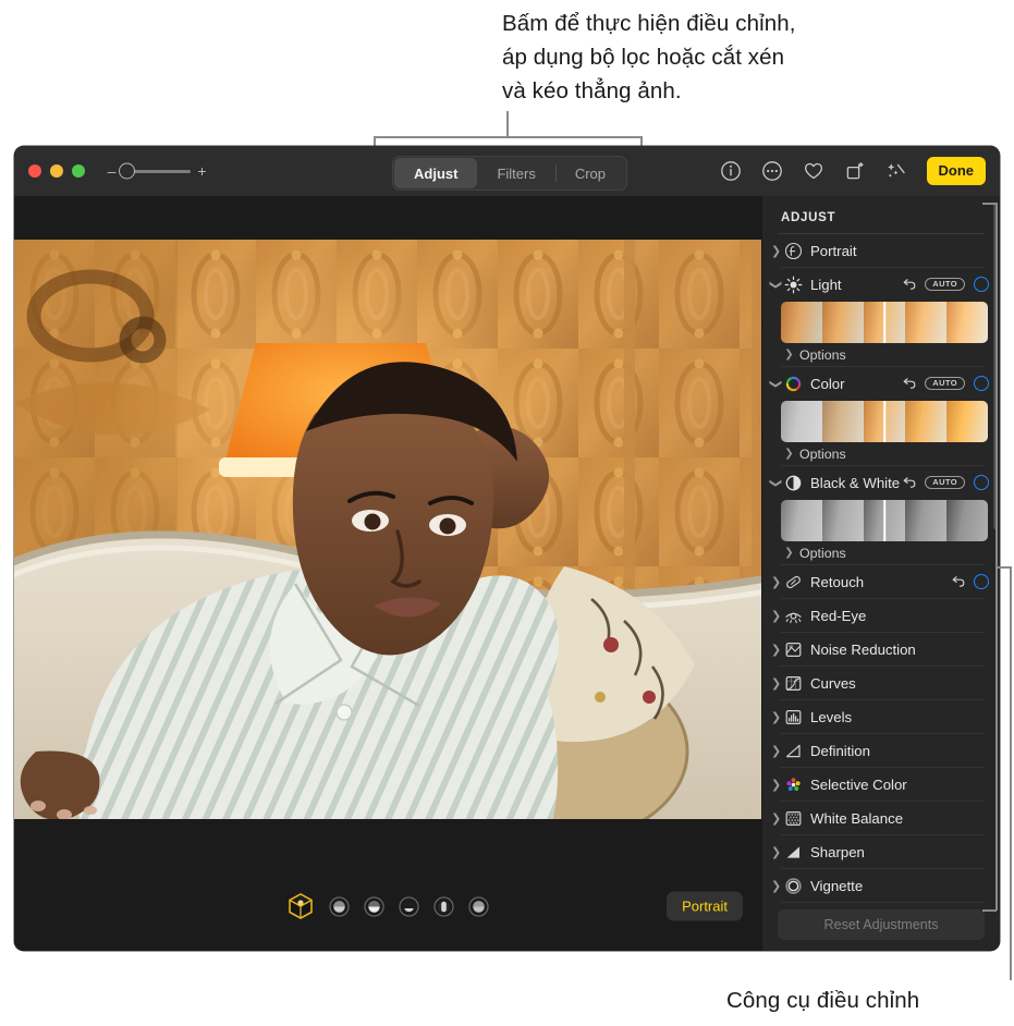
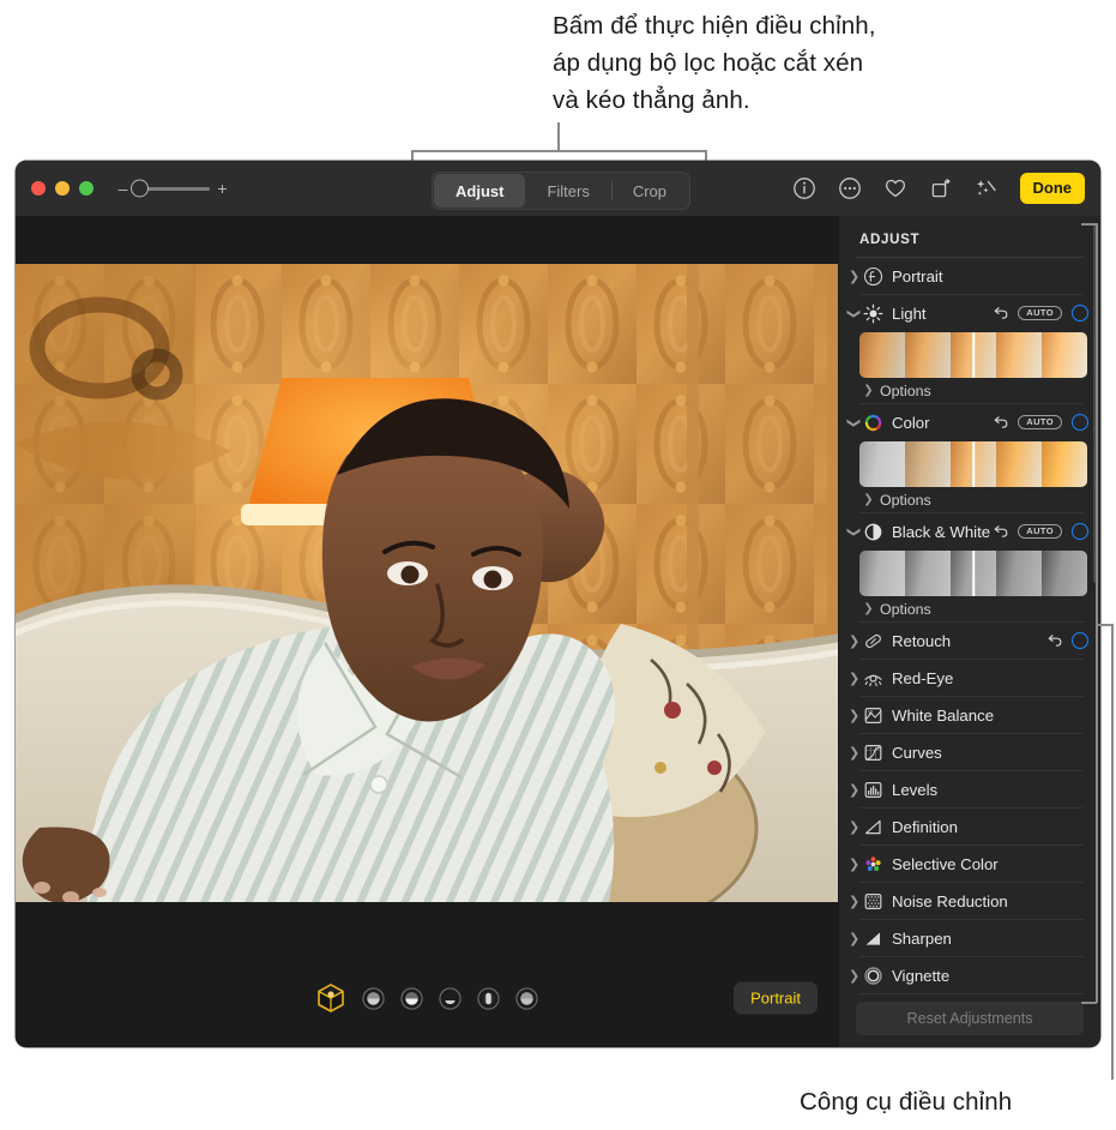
  Bấm để thực hiện điều chỉnh,
  áp dụng bộ lọc hoặc cắt xén
  và kéo thẳng ảnh.
  –
  +
  Adjust
  Filters
  Crop
  Done
  Portrait
  ADJUST
  ❯
  Portrait
  Light
  AUTO
  ❯
  Options
  Color
  AUTO
  ❯
  Options
  Black & White
  AUTO
  ❯
  Options
  ❯
  Retouch
  ❯
  Red-Eye
  ❯
- Noise Reduction
+ White Balance
  ❯
  Curves
  ❯
  Levels
  ❯
  Definition
  ❯
  Selective Color
  ❯
- White Balance
+ Noise Reduction
  ❯
  Sharpen
  ❯
  Vignette
  Reset Adjustments
  Công cụ điều chỉnh
